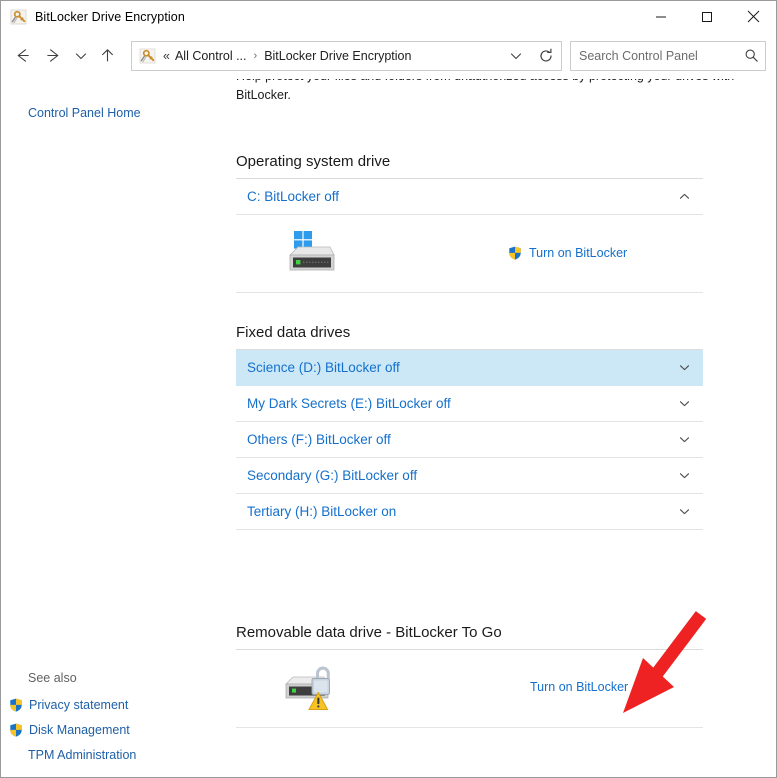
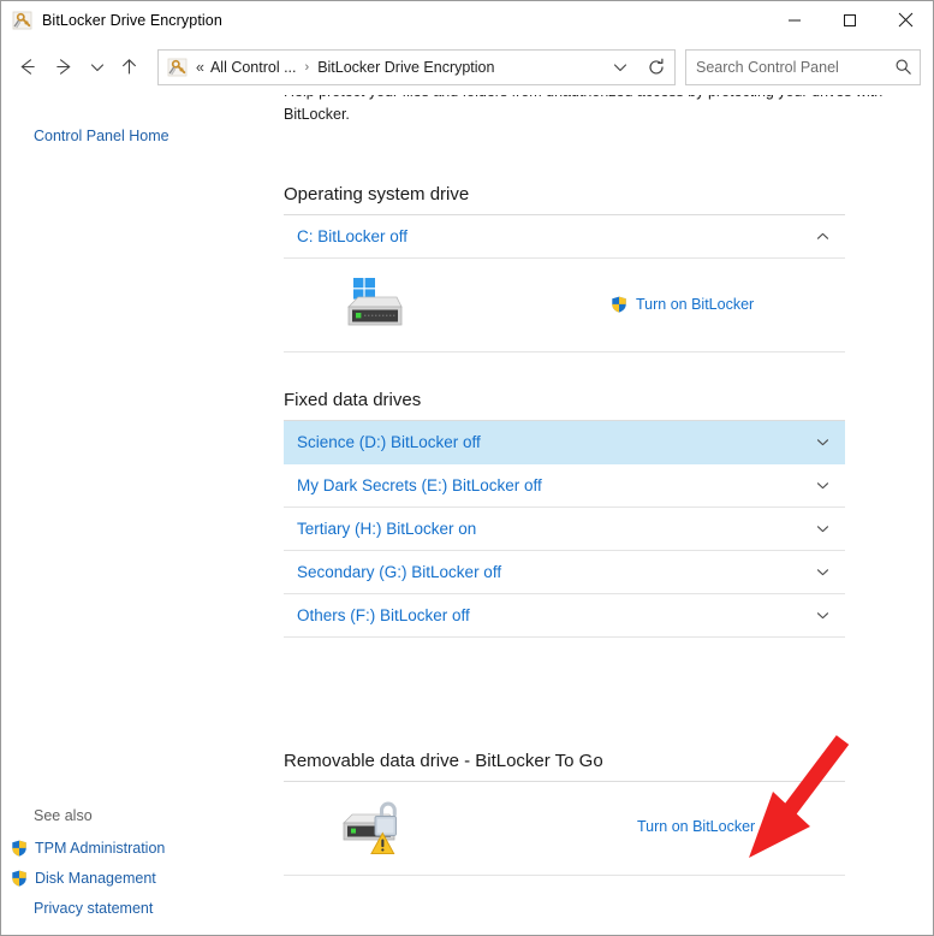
  BitLocker Drive Encryption
  «
  All Control ...
  ›
  BitLocker Drive Encryption
  Search Control Panel
  Control Panel Home
  See also
- Privacy statement
+ TPM Administration
  Disk Management
- TPM Administration
+ Privacy statement
  Operating system drive
  C: BitLocker off
  Turn on BitLocker
  Fixed data drives
  Science (D:) BitLocker off
  My Dark Secrets (E:) BitLocker off
- Others (F:) BitLocker off
+ Tertiary (H:) BitLocker on
  Secondary (G:) BitLocker off
- Tertiary (H:) BitLocker on
+ Others (F:) BitLocker off
  Removable data drive - BitLocker To Go
  Turn on BitLocker
